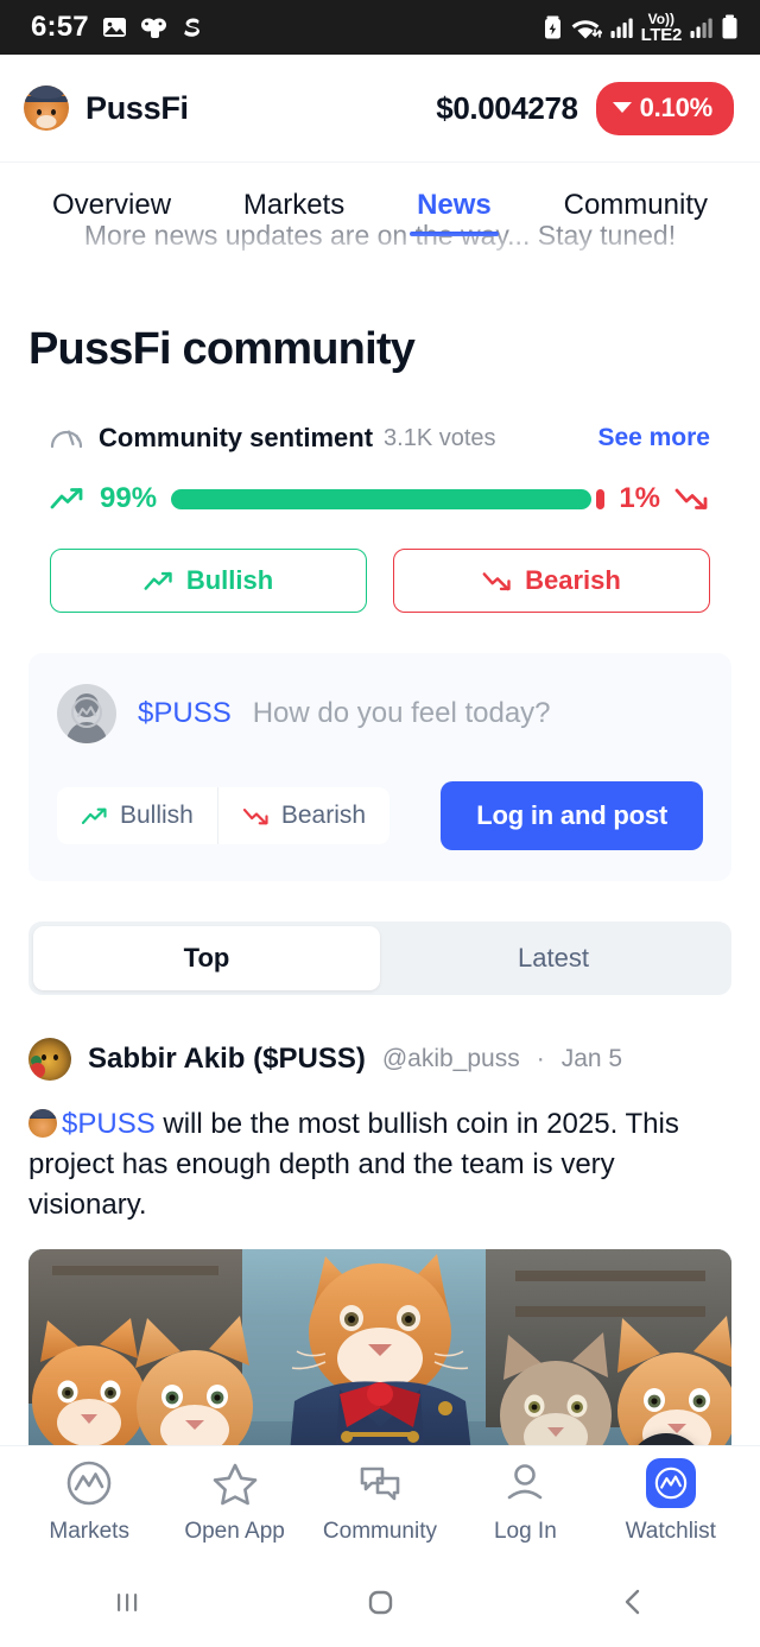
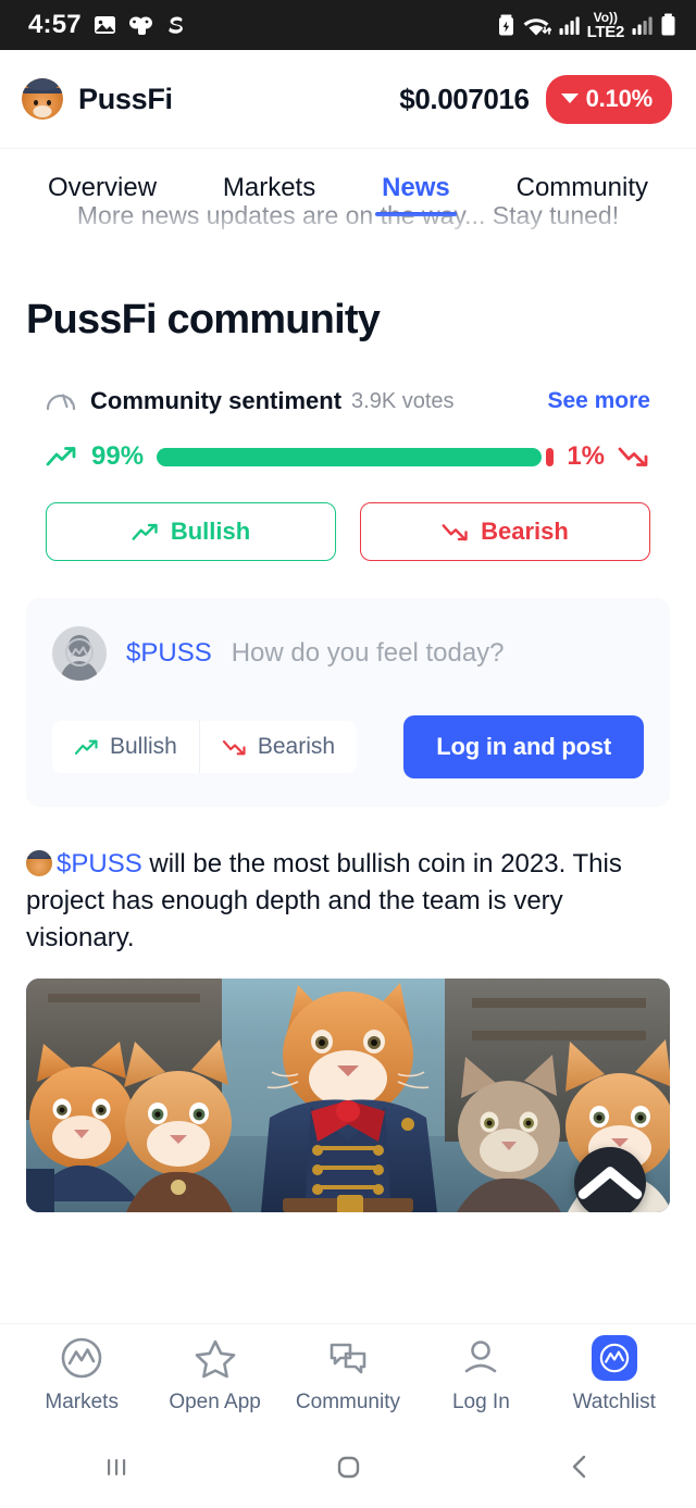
- 6:57
+ 4:57
  Vo))
  LTE2
  PussFi
- $0.004278
+ $0.007016
  0.10%
  Overview
  Markets
  News
  Community
  PussFi community
  Community sentiment
- 3.1K votes
+ 3.9K votes
  See more
  99%
  1%
  Bullish
  Bearish
  $PUSS
  How do you feel today?
  Bullish
  Bearish
  Log in and post
- Top
- Latest
- Sabbir Akib ($PUSS)
- @akib_puss
- ·
- Jan 5
- $PUSS will be the most bullish coin in 2025. This project has enough depth and the team is very visionary.
+ $PUSS will be the most bullish coin in 2023. This project has enough depth and the team is very visionary.
  Markets
  Open App
  Community
  Log In
  Watchlist
